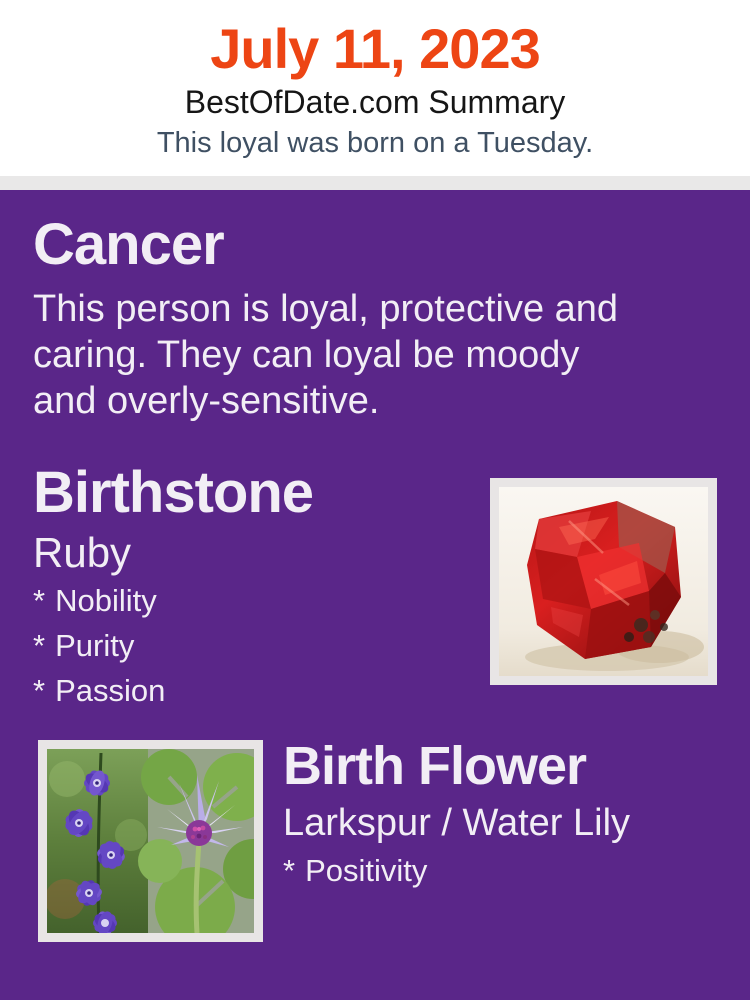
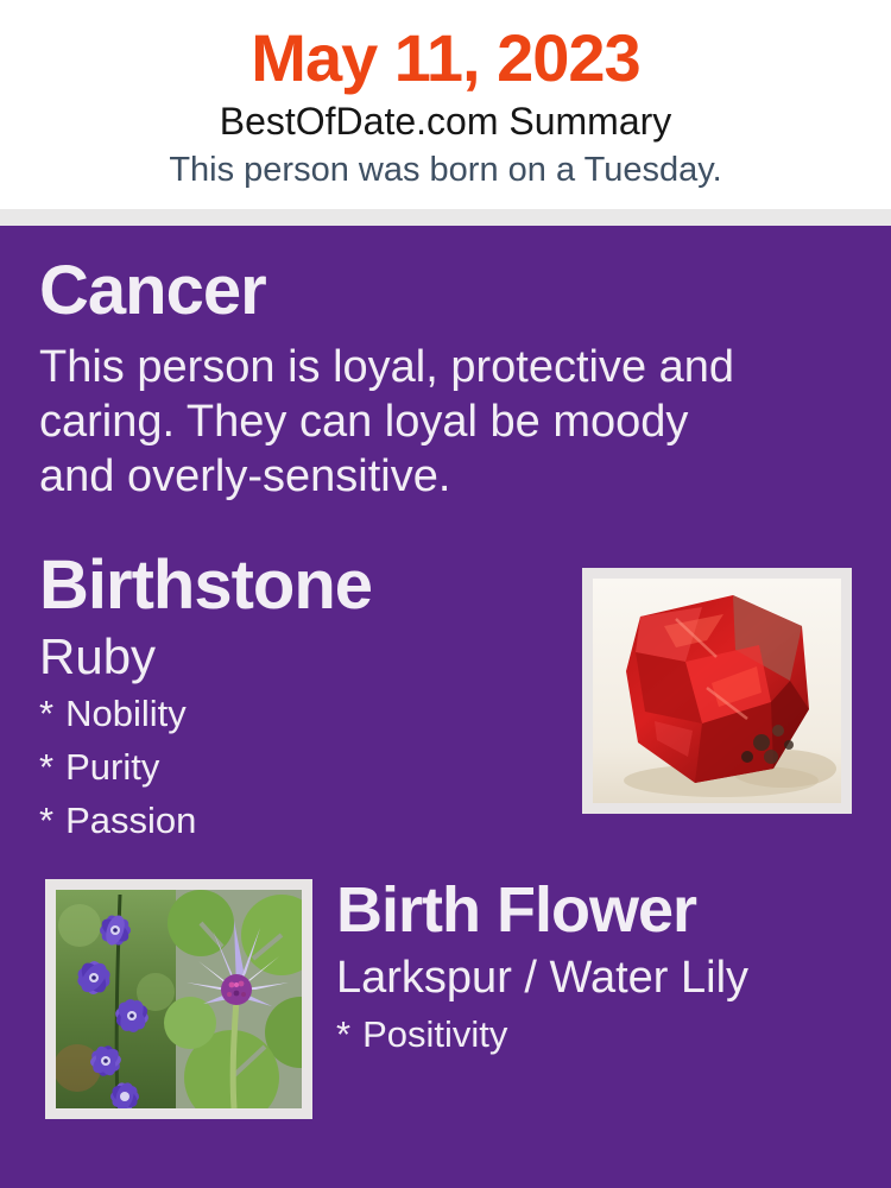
- July 11, 2023
+ May 11, 2023
  BestOfDate.com Summary
- This loyal was born on a Tuesday.
+ This person was born on a Tuesday.
  Cancer
  This person is loyal, protective and caring. They can loyal be moody and overly-sensitive.
  Birthstone
  Ruby
  * Nobility
  * Purity
  * Passion
  Birth Flower
  Larkspur / Water Lily
  * Positivity
